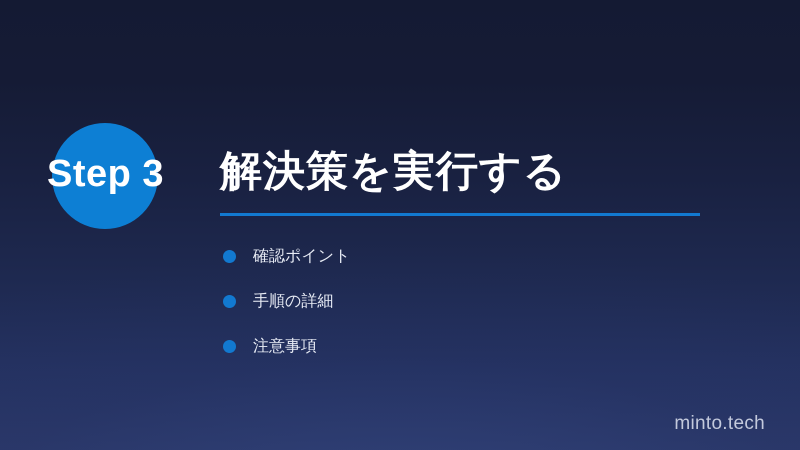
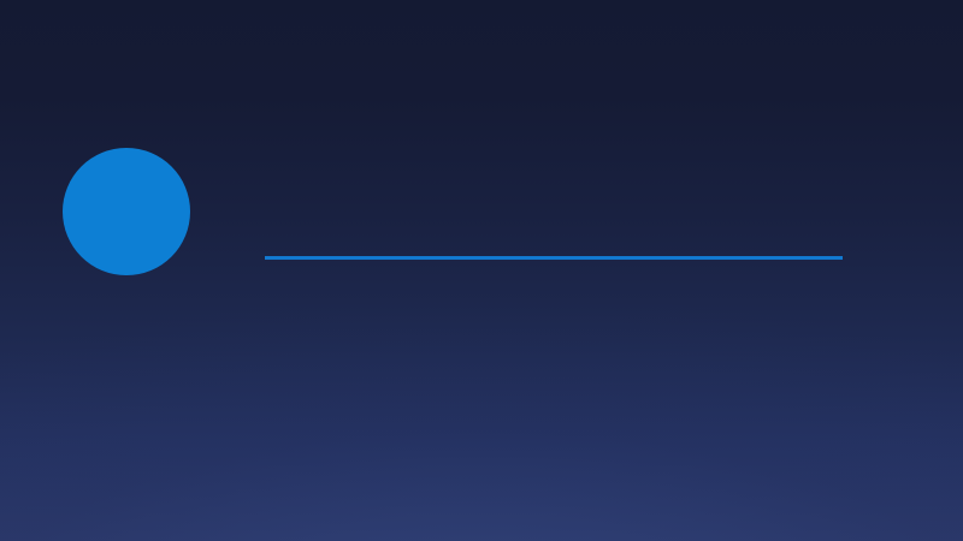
- Step 3
- 解決策を実行する
- 確認ポイント
- 手順の詳細
- 注意事項
- minto.tech
